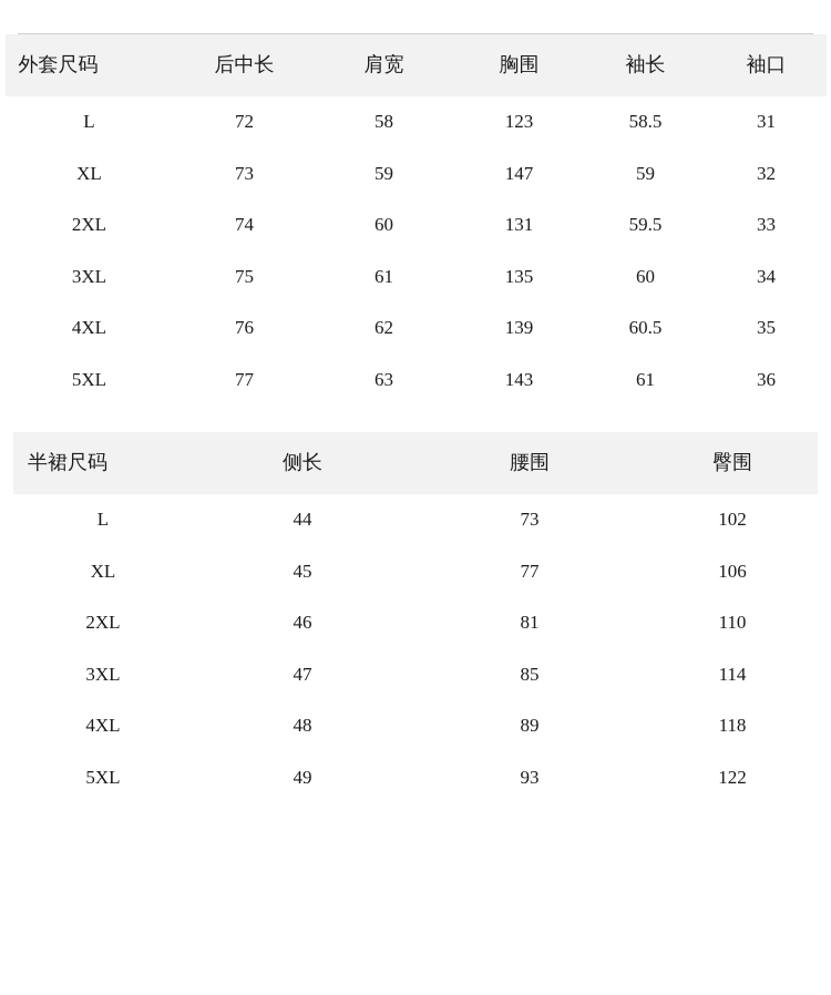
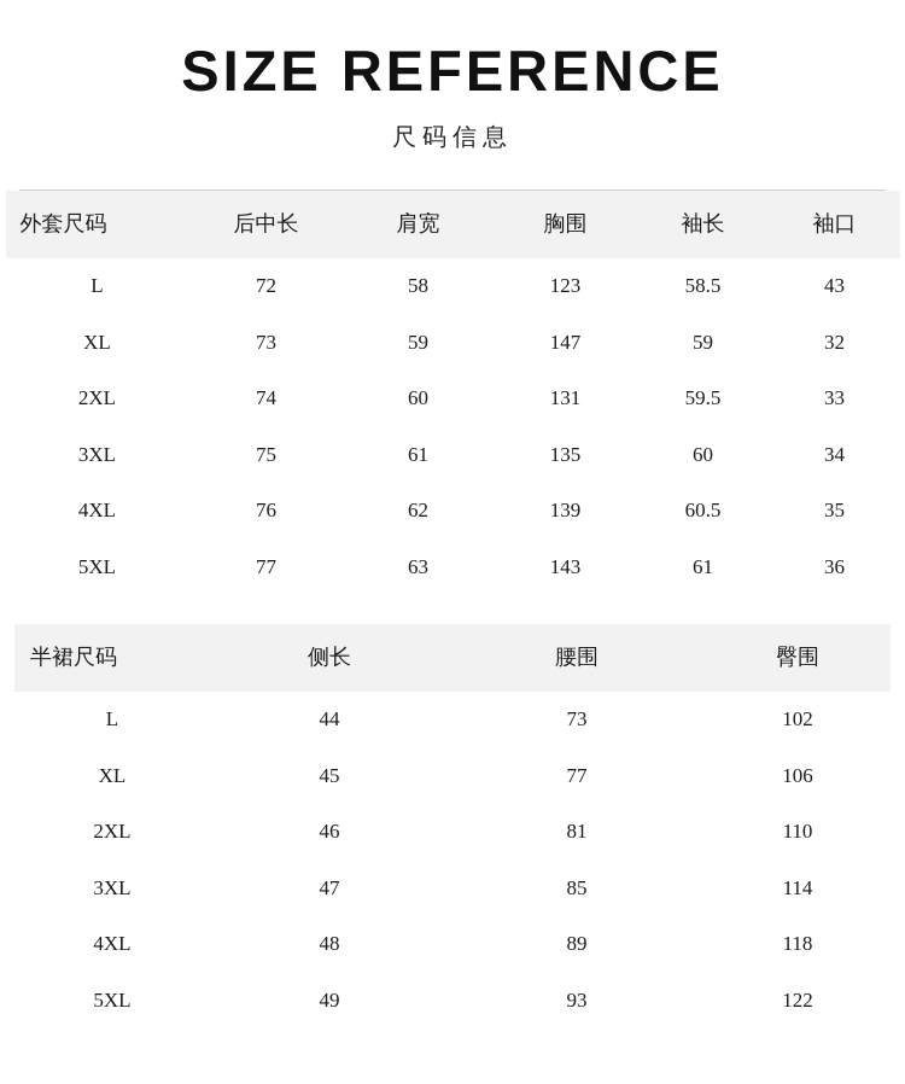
+ SIZE REFERENCE
+ 尺码信息
  外套尺码	后中长	肩宽	胸围	袖长	袖口
- L	72	58	123	58.5	31
+ L	72	58	123	58.5	43
  XL	73	59	147	59	32
  2XL	74	60	131	59.5	33
  3XL	75	61	135	60	34
  4XL	76	62	139	60.5	35
  5XL	77	63	143	61	36
  半裙尺码	侧长	腰围	臀围
  L	44	73	102
  XL	45	77	106
  2XL	46	81	110
  3XL	47	85	114
  4XL	48	89	118
  5XL	49	93	122
